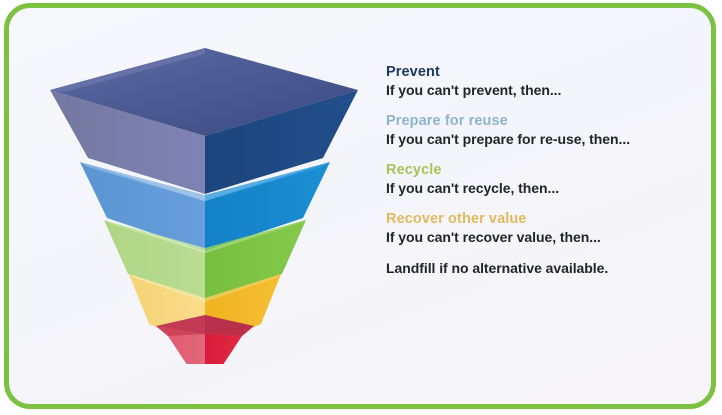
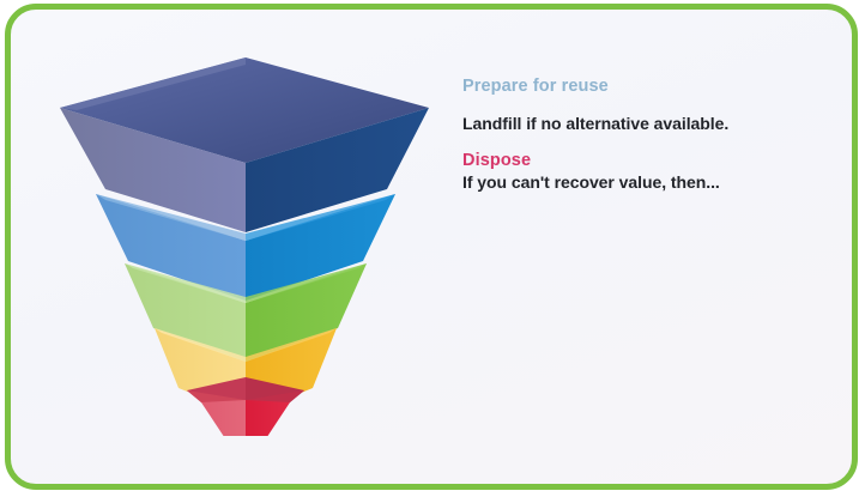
- Prevent
- If you can't prevent, then...
  Prepare for reuse
- If you can't prepare for re-use, then...
- Recycle
- If you can't recycle, then...
- Recover other value
- If you can't recover value, then...
+ Landfill if no alternative available.
+ Dispose
- Landfill if no alternative available.
+ If you can't recover value, then...
